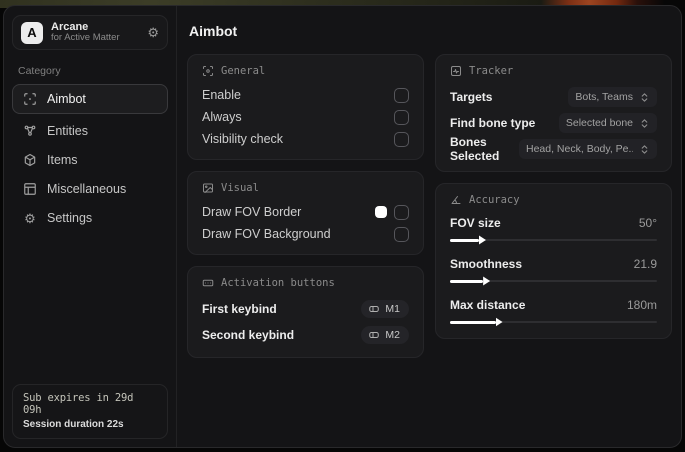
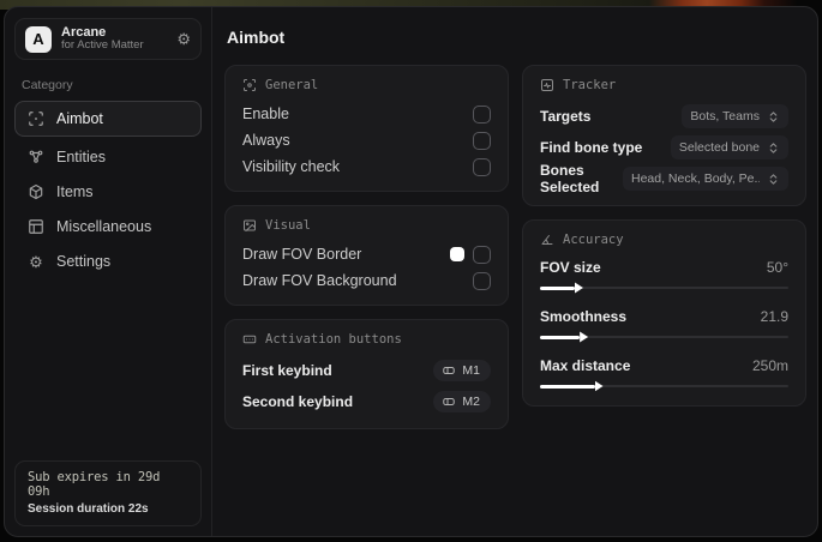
  A
  Arcane
  for Active Matter
  ⚙
  Category
  Aimbot
  Entities
  Items
  Miscellaneous
  ⚙
  Settings
  Sub expires in 29d 09h
  Session duration 22s
  Aimbot
  General
  Enable
  Always
  Visibility check
  Visual
  Draw FOV Border
  Draw FOV Background
  Activation buttons
  First keybind
  M1
  Second keybind
  M2
  Tracker
  Targets
  Bots, Teams
  Find bone type
  Selected bone
  Bones Selected
  Head, Neck, Body, Pe..
  Accuracy
  FOV size
  50°
  Smoothness
  21.9
  Max distance
- 180m
+ 250m
